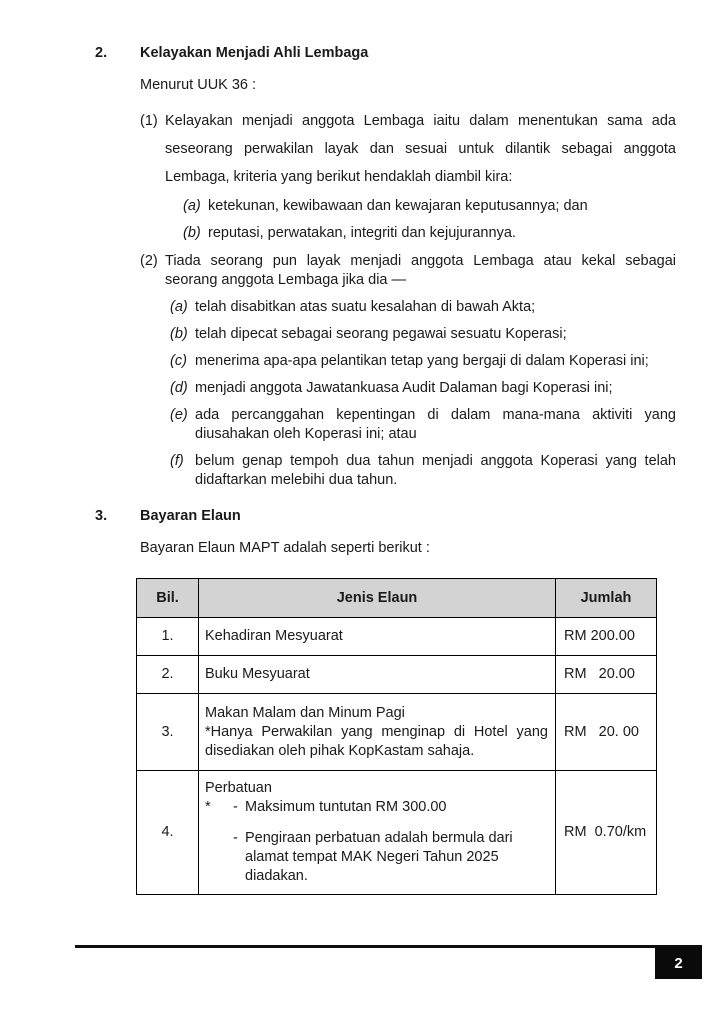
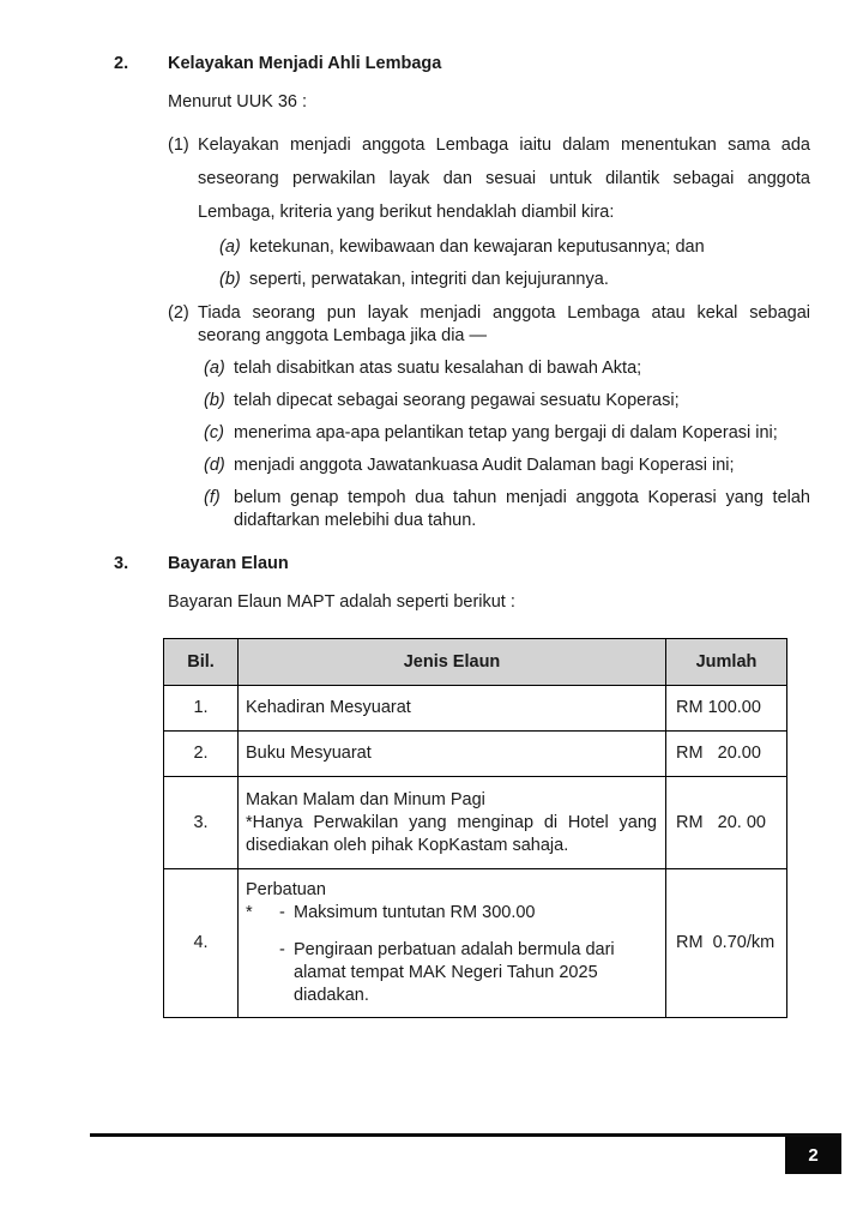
  2.
  Kelayakan Menjadi Ahli Lembaga
  Menurut UUK 36 :
  (1)
  Kelayakan menjadi anggota Lembaga iaitu dalam menentukan sama ada seseorang perwakilan layak dan sesuai untuk dilantik sebagai anggota Lembaga, kriteria yang berikut hendaklah diambil kira:
  (a)
  ketekunan, kewibawaan dan kewajaran keputusannya; dan
  (b)
- reputasi, perwatakan, integriti dan kejujurannya.
+ seperti, perwatakan, integriti dan kejujurannya.
  (2)
  Tiada seorang pun layak menjadi anggota Lembaga atau kekal sebagai seorang anggota Lembaga jika dia —
  (a)
  telah disabitkan atas suatu kesalahan di bawah Akta;
  (b)
  telah dipecat sebagai seorang pegawai sesuatu Koperasi;
  (c)
  menerima apa-apa pelantikan tetap yang bergaji di dalam Koperasi ini;
  (d)
  menjadi anggota Jawatankuasa Audit Dalaman bagi Koperasi ini;
- (e)
- ada percanggahan kepentingan di dalam mana-mana aktiviti yang diusahakan oleh Koperasi ini; atau
  (f)
  belum genap tempoh dua tahun menjadi anggota Koperasi yang telah didaftarkan melebihi dua tahun.
  3.
  Bayaran Elaun
  Bayaran Elaun MAPT adalah seperti berikut :
  Bil.	Jenis Elaun	Jumlah
- 1.	Kehadiran Mesyuarat	RM 200.00
+ 1.	Kehadiran Mesyuarat	RM 100.00
  2.	Buku Mesyuarat	RM 20.00
  3.	Makan Malam dan Minum Pagi *Hanya Perwakilan yang menginap di Hotel yang disediakan oleh pihak KopKastam sahaja.	RM 20. 00
  4.	Perbatuan * - Maksimum tuntutan RM 300.00 - Pengiraan perbatuan adalah bermula dari alamat tempat MAK Negeri Tahun 2025 diadakan.	RM 0.70/km
  2
